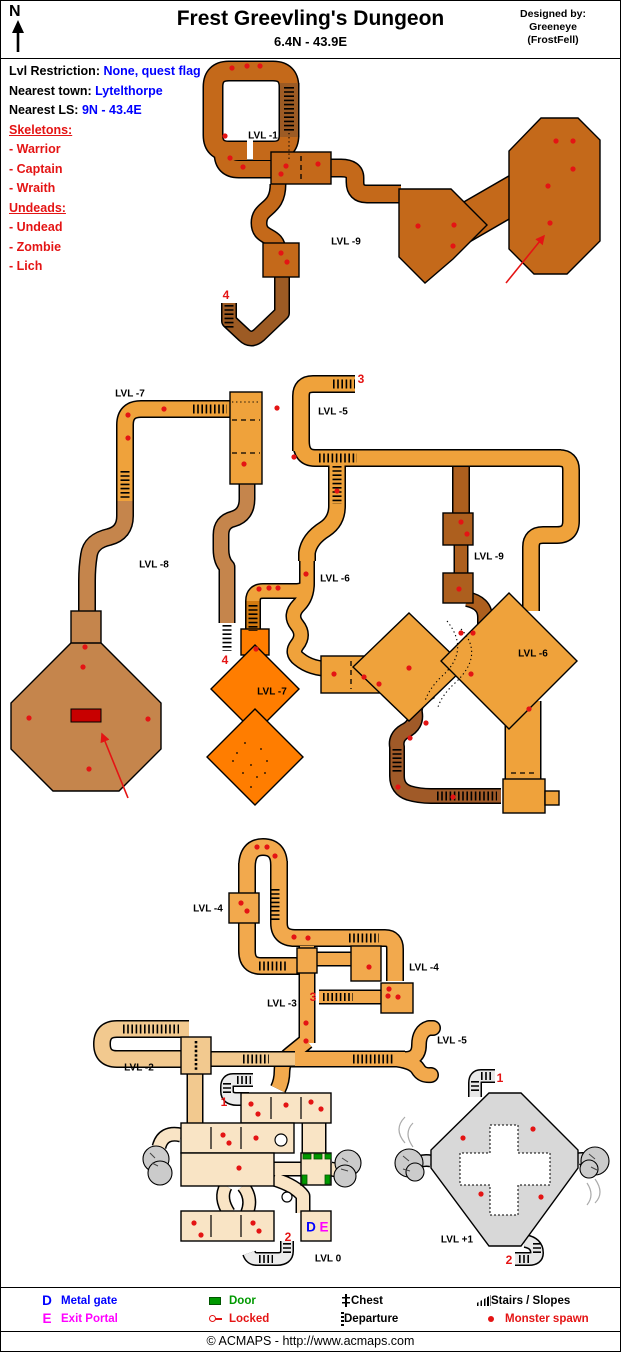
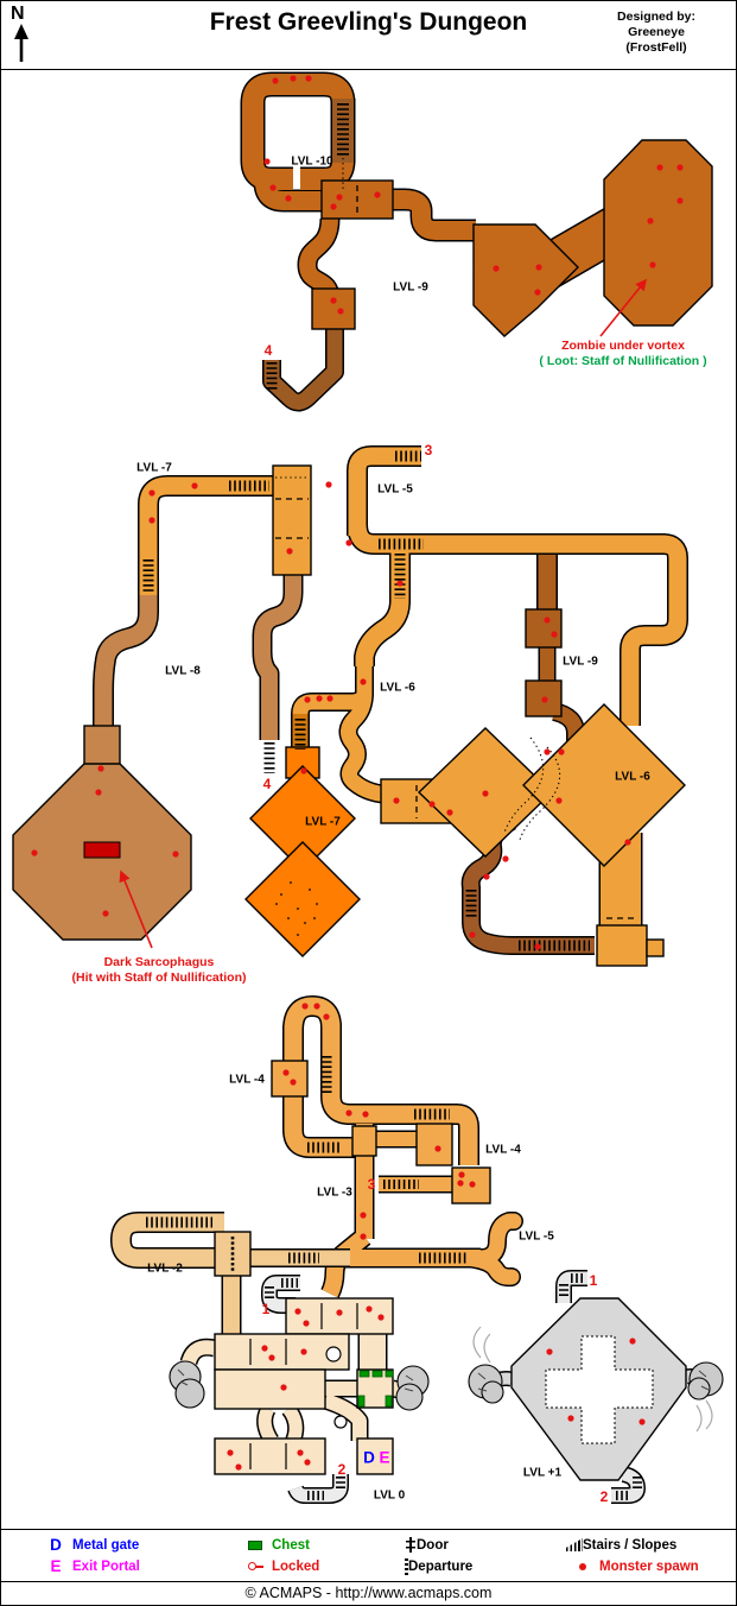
  N
  Frest Greevling's Dungeon
- 6.4N - 43.9E
  Designed by:
  Greeneye
  (FrostFell)
- Lvl Restriction: None, quest flag
- Nearest town: Lytelthorpe
- Nearest LS: 9N - 43.4E
- Skeletons:
- - Warrior
- - Captain
- - Wraith
- Undeads:
- - Undead
- - Zombie
- - Lich
- LVL -1
+ LVL -10
  LVL -9
  LVL -7
  LVL -5
  LVL -8
  LVL -6
  LVL -9
  LVL -6
  LVL -7
  LVL -4
  LVL -4
  LVL -3
  LVL -5
  LVL -2
  LVL 0
  LVL +1
  4
  3
  4
  3
  1
  2
  1
  2
  D
  E
+ Zombie under vortex
+ ( Loot: Staff of Nullification )
+ Dark Sarcophagus
+ (Hit with Staff of Nullification)
  D
  Metal gate
  E
  Exit Portal
- Door
+ Chest
  Locked
- Chest
+ Door
  Departure
  Stairs / Slopes
  Monster spawn
  © ACMAPS - http://www.acmaps.com
